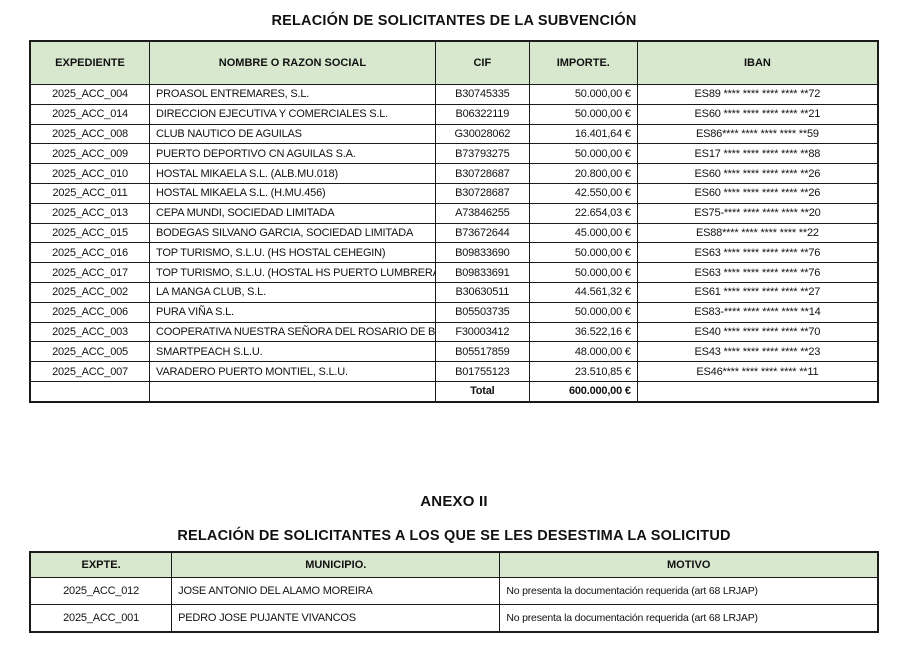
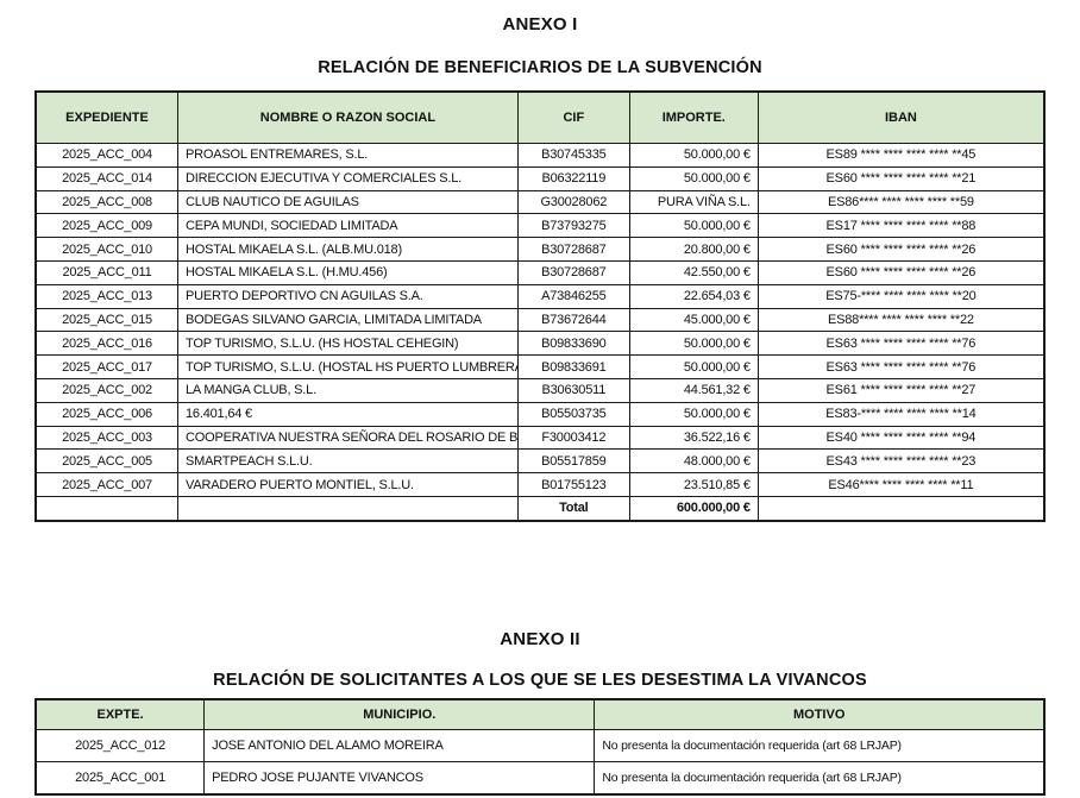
+ ANEXO I
- RELACIÓN DE SOLICITANTES DE LA SUBVENCIÓN
+ RELACIÓN DE BENEFICIARIOS DE LA SUBVENCIÓN
  EXPEDIENTE	NOMBRE O RAZON SOCIAL	CIF	IMPORTE.	IBAN
- 2025_ACC_004	PROASOL ENTREMARES, S.L.	B30745335	50.000,00 €	ES89 **** **** **** **** **72
+ 2025_ACC_004	PROASOL ENTREMARES, S.L.	B30745335	50.000,00 €	ES89 **** **** **** **** **45
  2025_ACC_014	DIRECCION EJECUTIVA Y COMERCIALES S.L.	B06322119	50.000,00 €	ES60 **** **** **** **** **21
- 2025_ACC_008	CLUB NAUTICO DE AGUILAS	G30028062	16.401,64 €	ES86**** **** **** **** **59
+ 2025_ACC_008	CLUB NAUTICO DE AGUILAS	G30028062	PURA VIÑA S.L.	ES86**** **** **** **** **59
- 2025_ACC_009	PUERTO DEPORTIVO CN AGUILAS S.A.	B73793275	50.000,00 €	ES17 **** **** **** **** **88
+ 2025_ACC_009	CEPA MUNDI, SOCIEDAD LIMITADA	B73793275	50.000,00 €	ES17 **** **** **** **** **88
  2025_ACC_010	HOSTAL MIKAELA S.L. (ALB.MU.018)	B30728687	20.800,00 €	ES60 **** **** **** **** **26
  2025_ACC_011	HOSTAL MIKAELA S.L. (H.MU.456)	B30728687	42.550,00 €	ES60 **** **** **** **** **26
- 2025_ACC_013	CEPA MUNDI, SOCIEDAD LIMITADA	A73846255	22.654,03 €	ES75-**** **** **** **** **20
+ 2025_ACC_013	PUERTO DEPORTIVO CN AGUILAS S.A.	A73846255	22.654,03 €	ES75-**** **** **** **** **20
- 2025_ACC_015	BODEGAS SILVANO GARCIA, SOCIEDAD LIMITADA	B73672644	45.000,00 €	ES88**** **** **** **** **22
+ 2025_ACC_015	BODEGAS SILVANO GARCIA, LIMITADA LIMITADA	B73672644	45.000,00 €	ES88**** **** **** **** **22
  2025_ACC_016	TOP TURISMO, S.L.U. (HS HOSTAL CEHEGIN)	B09833690	50.000,00 €	ES63 **** **** **** **** **76
  2025_ACC_017	TOP TURISMO, S.L.U. (HOSTAL HS PUERTO LUMBRER	B09833691	50.000,00 €	ES63 **** **** **** **** **76
  2025_ACC_002	LA MANGA CLUB, S.L.	B30630511	44.561,32 €	ES61 **** **** **** **** **27
- 2025_ACC_006	PURA VIÑA S.L.	B05503735	50.000,00 €	ES83-**** **** **** **** **14
+ 2025_ACC_006	16.401,64 €	B05503735	50.000,00 €	ES83-**** **** **** **** **14
- 2025_ACC_003	COOPERATIVA NUESTRA SEÑORA DEL ROSARIO DE B	F30003412	36.522,16 €	ES40 **** **** **** **** **70
+ 2025_ACC_003	COOPERATIVA NUESTRA SEÑORA DEL ROSARIO DE B	F30003412	36.522,16 €	ES40 **** **** **** **** **94
  2025_ACC_005	SMARTPEACH S.L.U.	B05517859	48.000,00 €	ES43 **** **** **** **** **23
  2025_ACC_007	VARADERO PUERTO MONTIEL, S.L.U.	B01755123	23.510,85 €	ES46**** **** **** **** **11
  		Total	600.000,00 €
  ANEXO II
- RELACIÓN DE SOLICITANTES A LOS QUE SE LES DESESTIMA LA SOLICITUD
+ RELACIÓN DE SOLICITANTES A LOS QUE SE LES DESESTIMA LA VIVANCOS
  EXPTE.	MUNICIPIO.	MOTIVO
  2025_ACC_012	JOSE ANTONIO DEL ALAMO MOREIRA	No presenta la documentación requerida (art 68 LRJAP)
  2025_ACC_001	PEDRO JOSE PUJANTE VIVANCOS	No presenta la documentación requerida (art 68 LRJAP)
